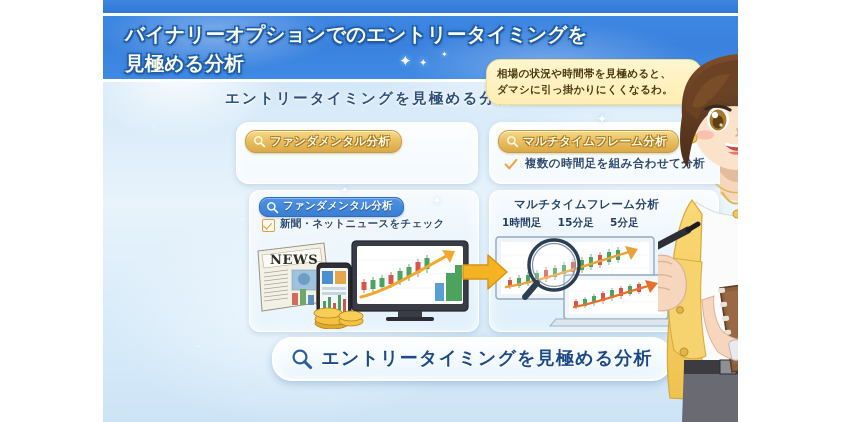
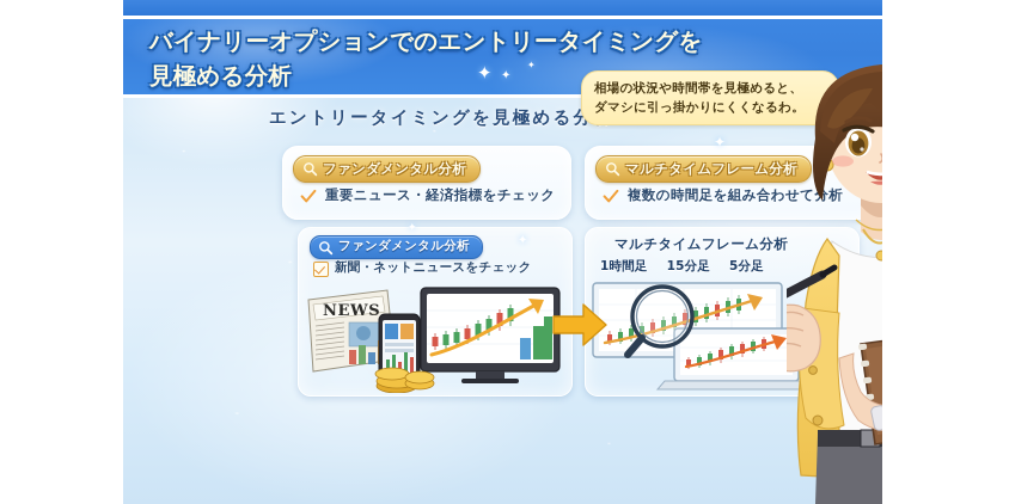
  バイナリーオプションでのエントリータイミングを
  見極める分析
  ✦
  ✦
  ✦
  エントリータイミングを見極める
  相場の状況や時間帯を見極めると、
  ダマシに引っ掛かりにくくなるわ。
  ファンダメンタル分析
+ 重要ニュース・経済指標をチェック
  マルチタイムフレーム分析
  複数の時間足を組み合わせて析
  ファンダメンタル分析
  新聞・ネットニュースをチェック
  NEWS
  マルチタイムフレーム分析
  1時間足
  15分足
  5分足
- エントリータイミングを見極める分析
  ✦
  ✦
  ✦
